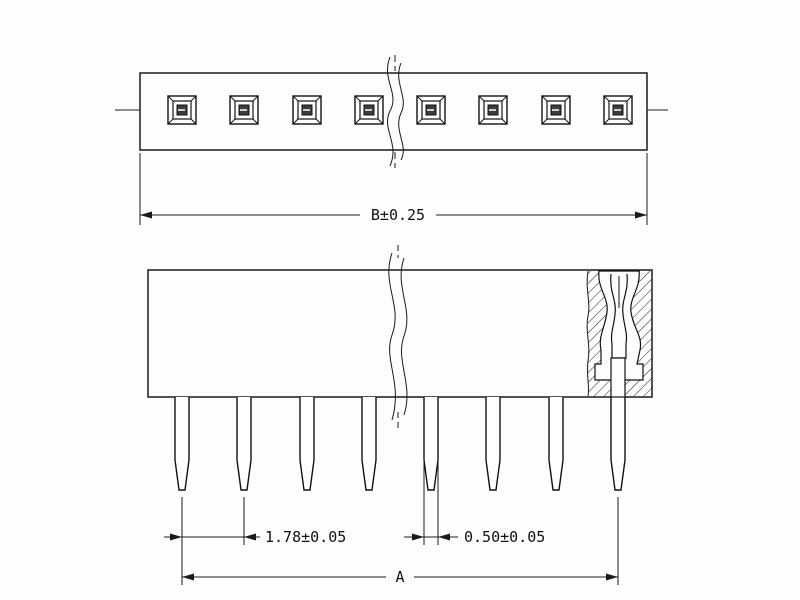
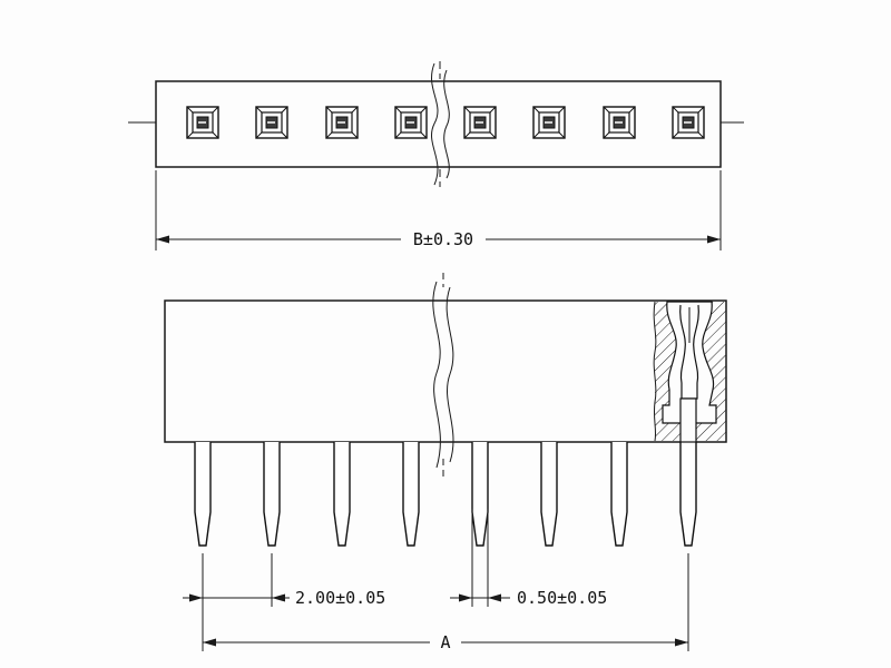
- B±0.25
+ B±0.30
- 1.78±0.05
+ 2.00±0.05
  0.50±0.05
  A
